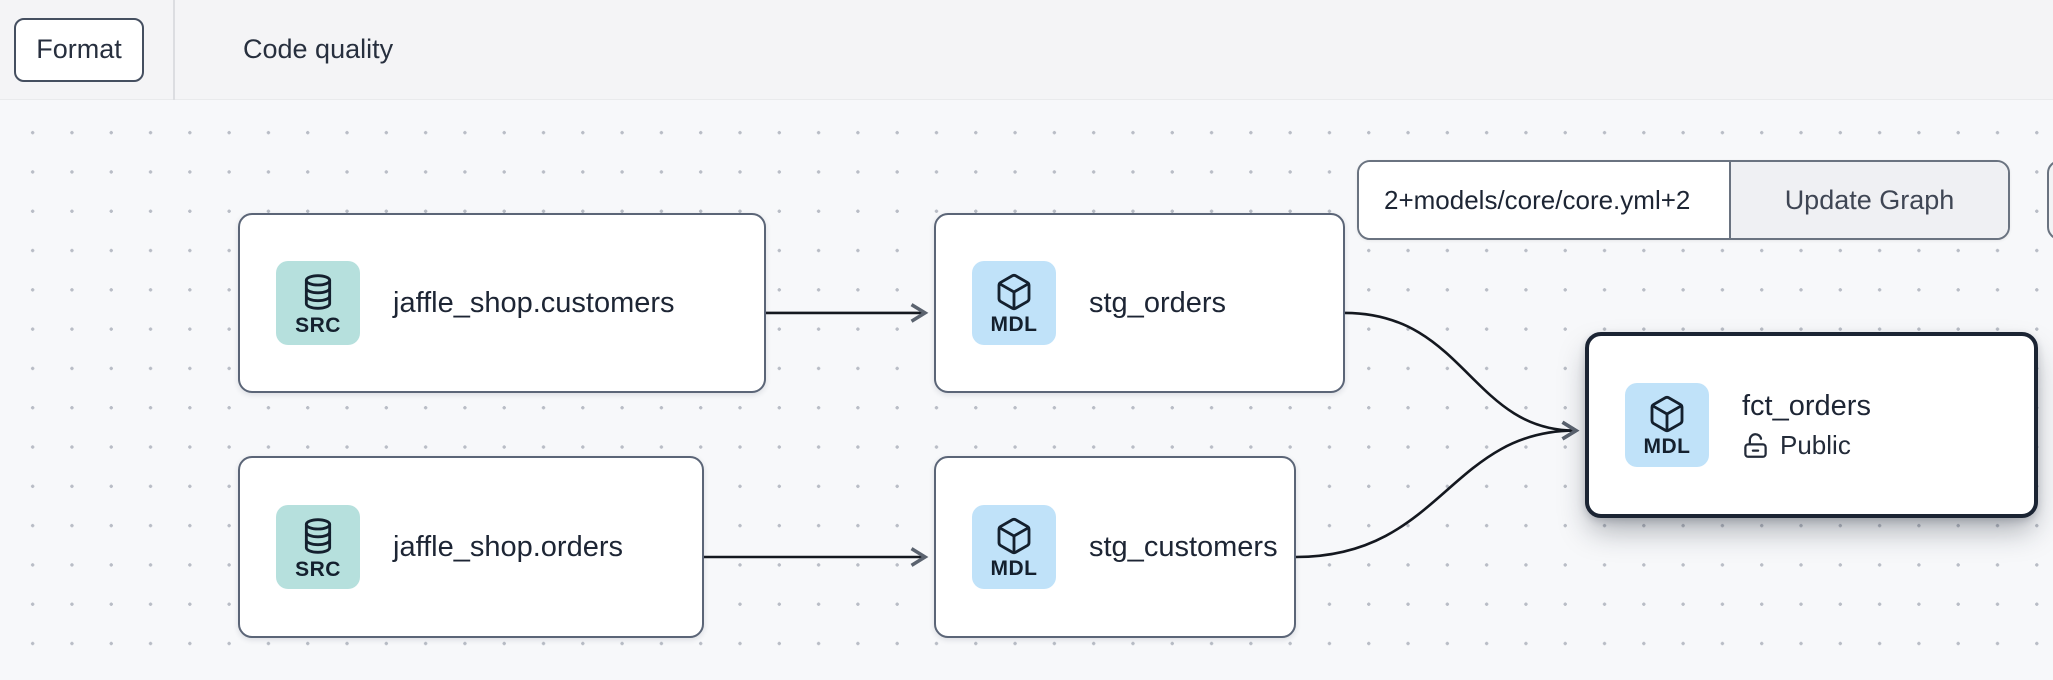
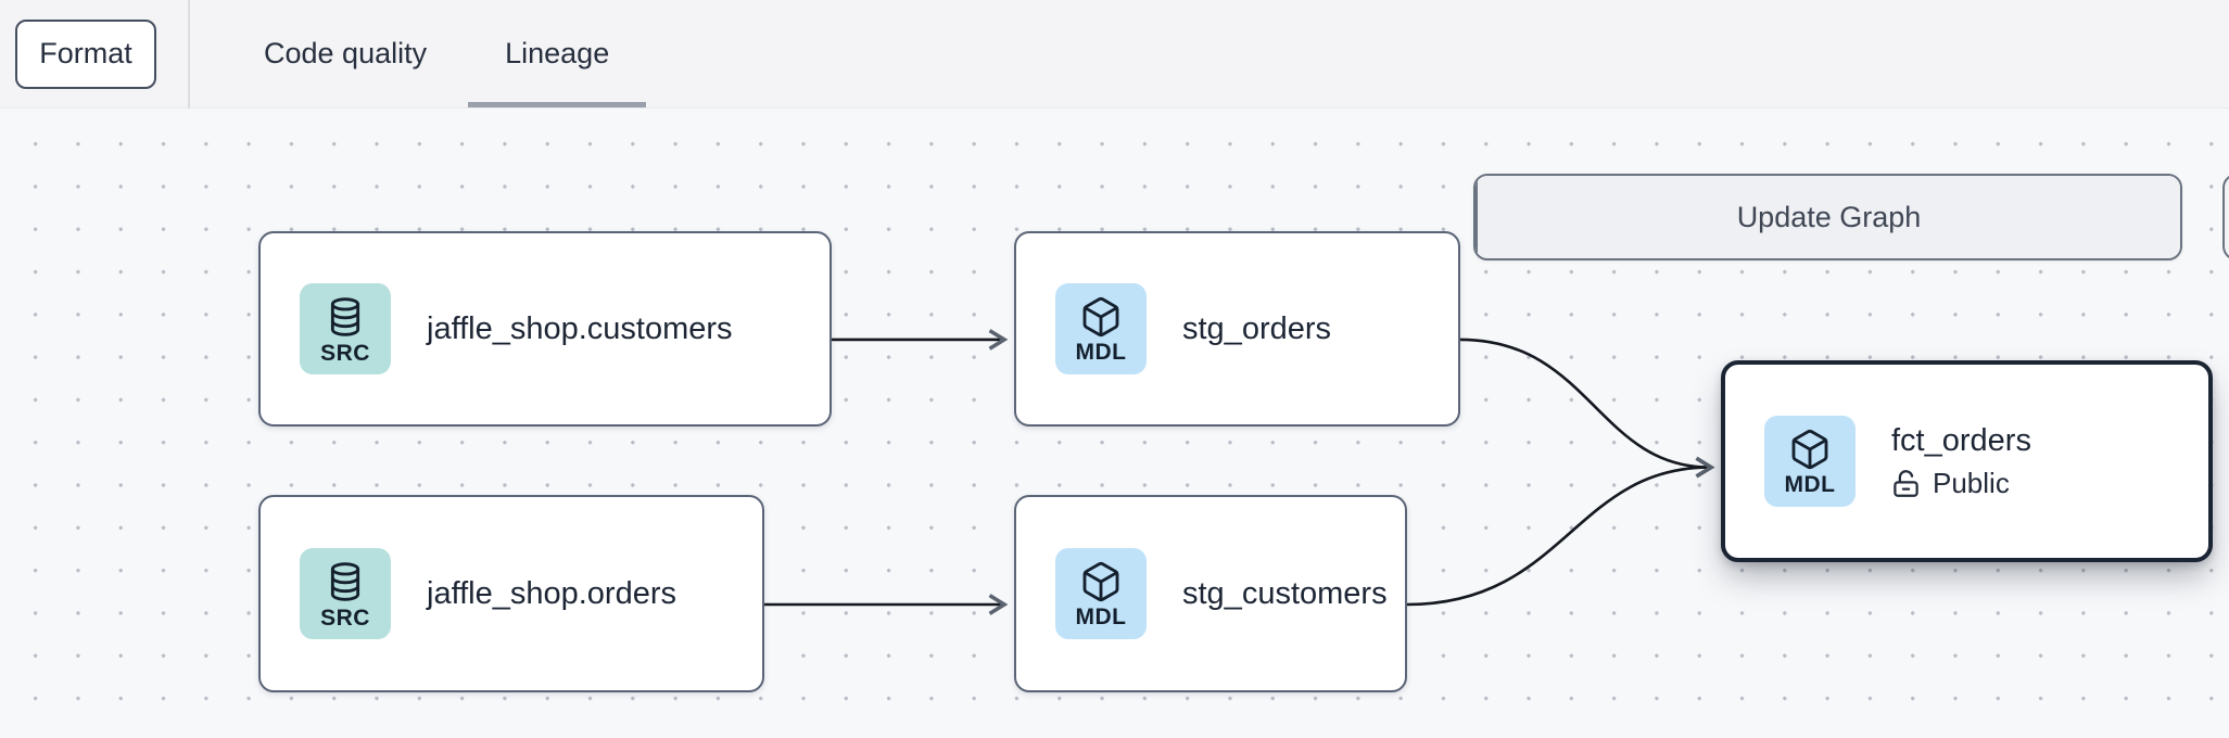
  Format
  Code quality
+ Lineage
  SRC
  jaffle_shop.customers
  MDL
  stg_orders
  SRC
  jaffle_shop.orders
  MDL
  stg_customers
  MDL
  fct_orders
  Public
- 2+models/core/core.yml+2
  Update Graph
